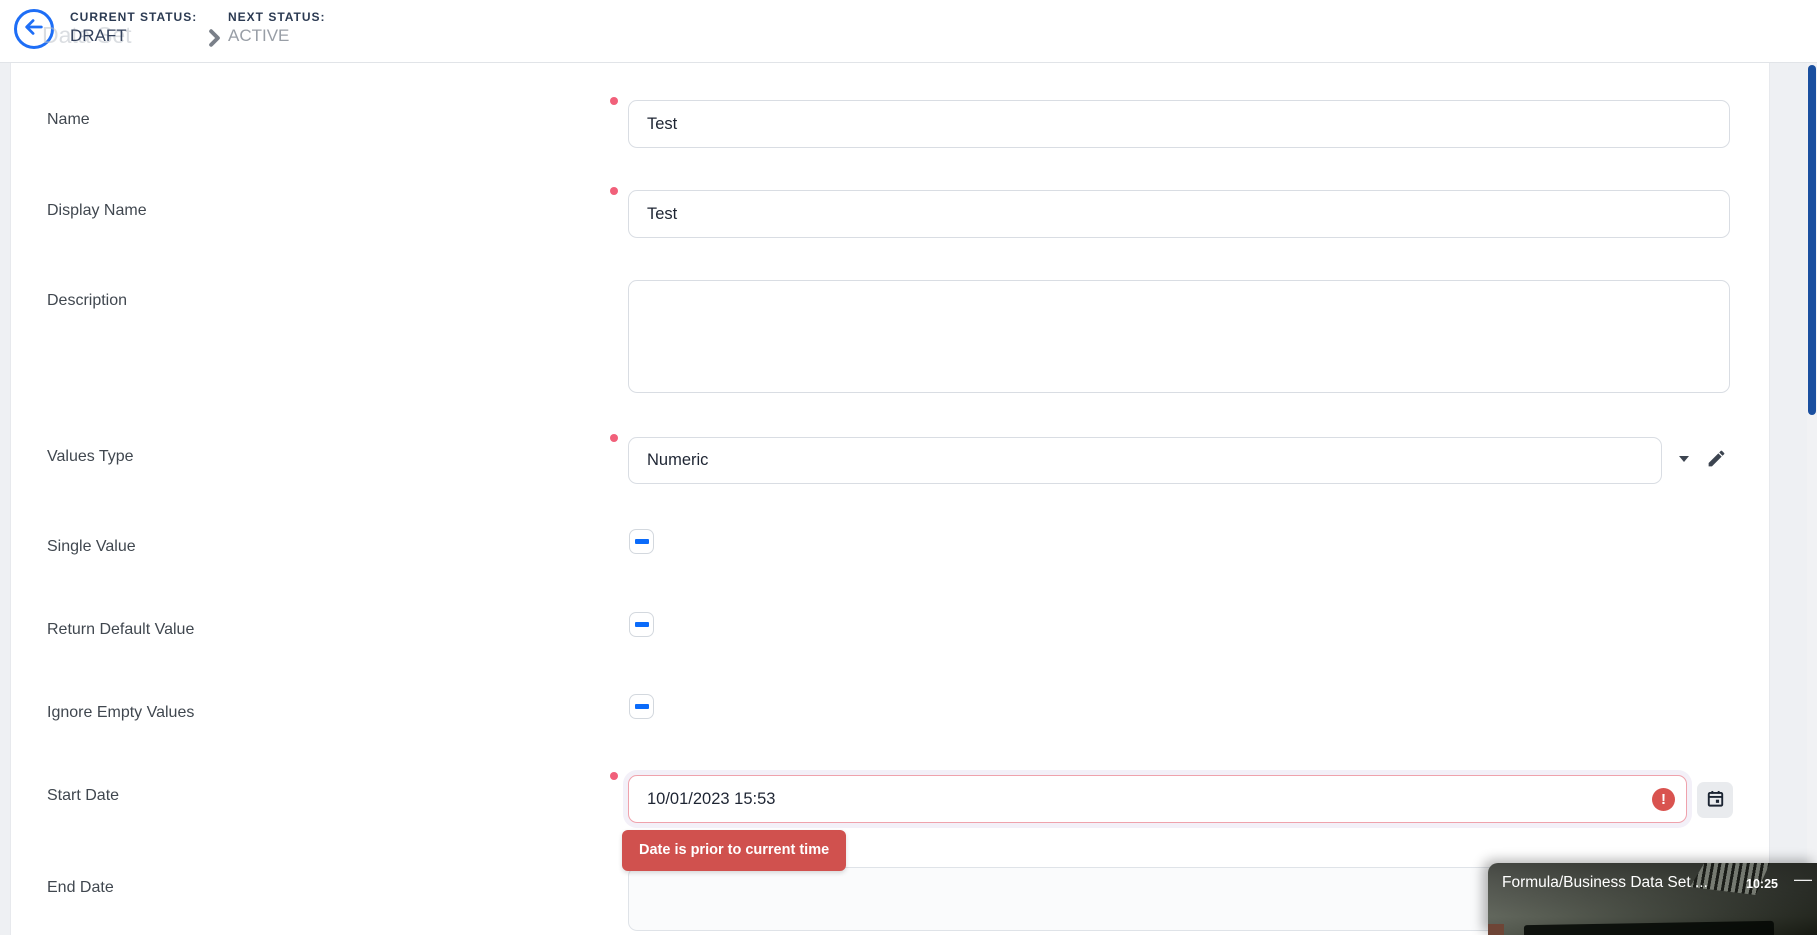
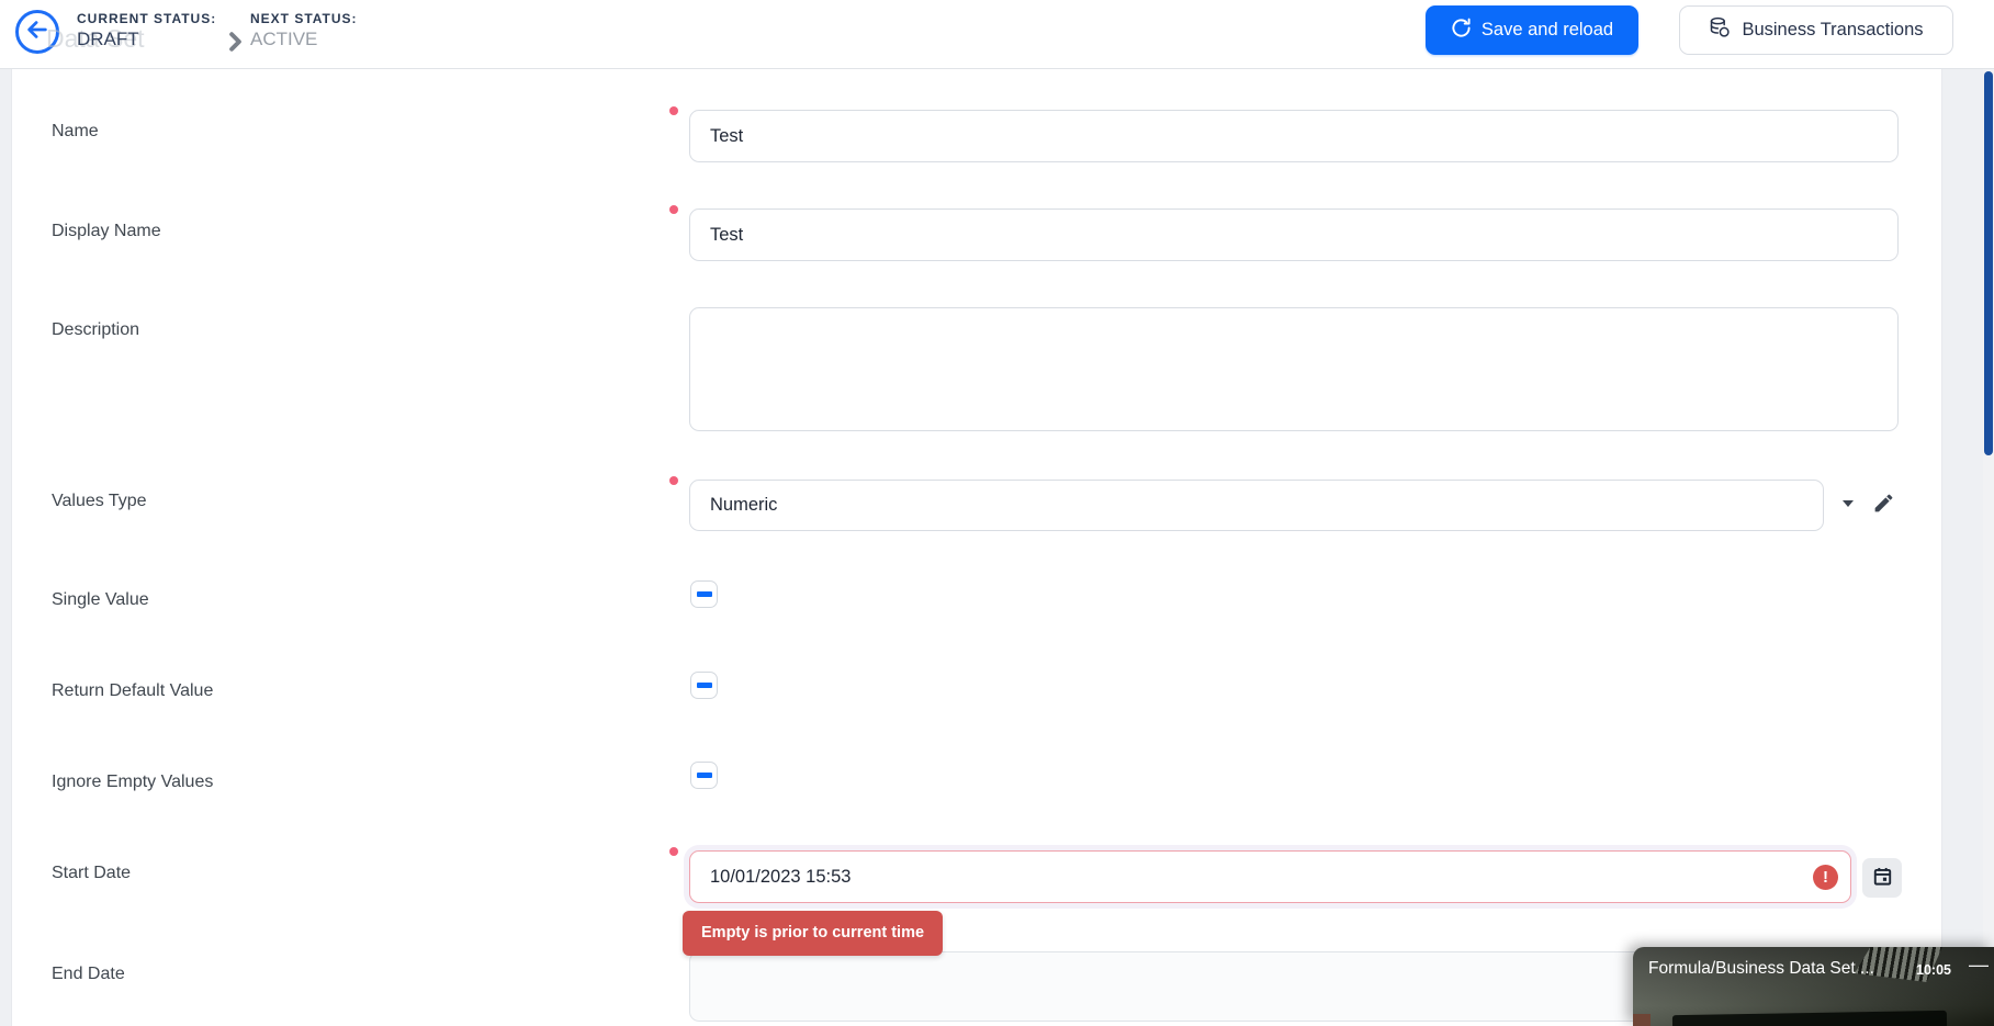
  Data Set
  CURRENT STATUS:
  DRAFT
  NEXT STATUS:
  ACTIVE
+ Save and reload
+ Business Transactions
  Name
  Test
  Display Name
  Test
  Description
  Values Type
  Numeric
  Single Value
  Return Default Value
  Ignore Empty Values
  Start Date
  10/01/2023 15:53
  !
- Date is prior to current time
+ Empty is prior to current time
  End Date
  Formula/Business Data Set ...
- 10:25
+ 10:05
  —
